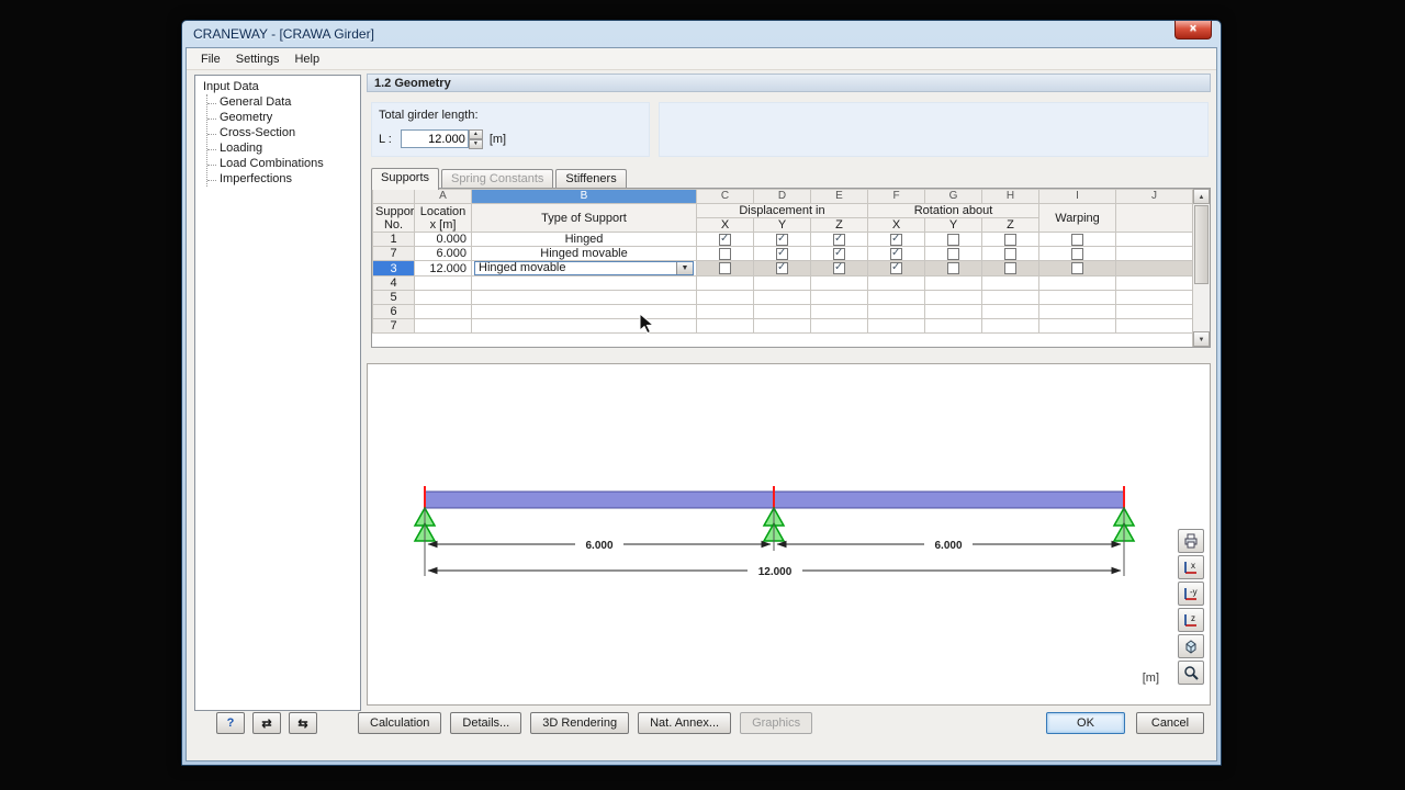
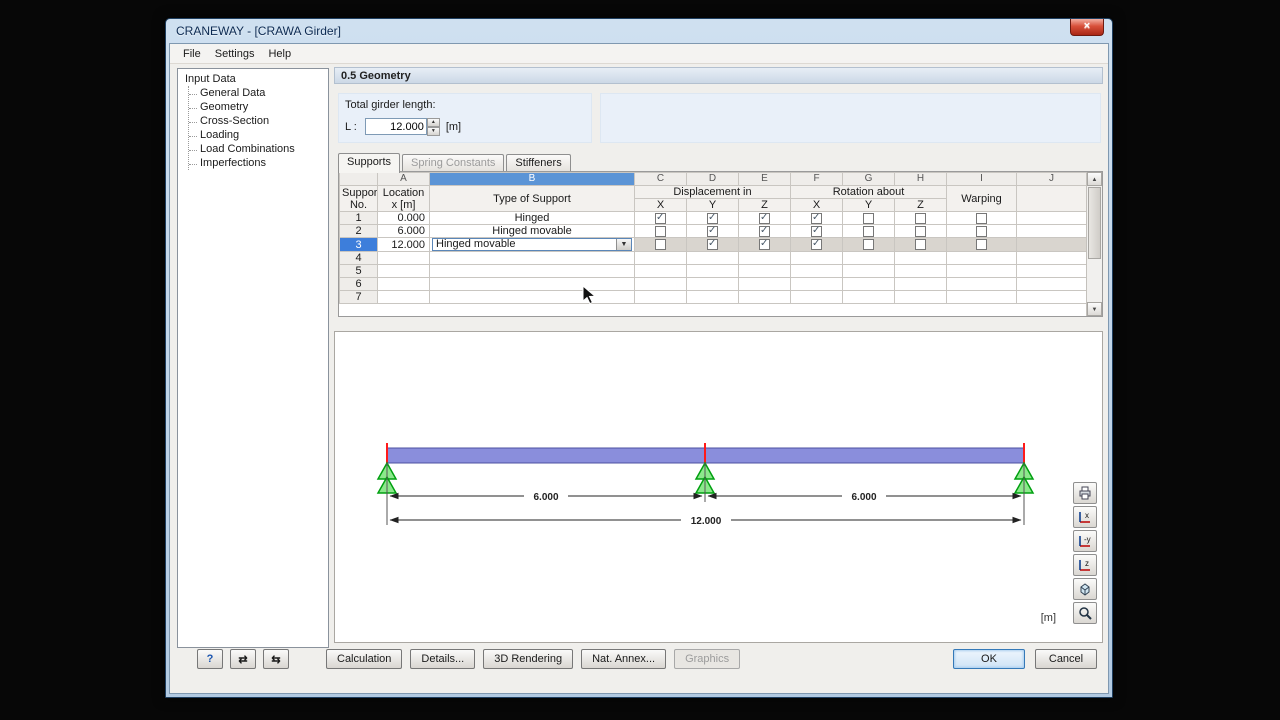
  CRANEWAY - [CRAWA Girder]
  ×
  File Settings Help
  Input Data
  General Data
  Geometry
  Cross-Section
  Loading
  Load Combinations
  Imperfections
- 1.2 Geometry
+ 0.5 Geometry
  Total girder length:
  L :
  12.000
  [m]
  Supports Spring Constants Stiffeners
  	A	B	C	D	E	F	G	H	I	J
  Suppor No.	Location x [m]	Type of Support	Displacement in	Rotation about	Warping
  X	Y	Z	X	Y	Z
  1	0.000	Hinged
- 7	6.000	Hinged movable
+ 2	6.000	Hinged movable
  3	12.000	Hinged movable
  4
  5
  6
  7
  6.000
  6.000
  12.000
  x
  -y
  z
  [m]
  ?
  ⇄
  ⇆
  Calculation
  Details...
  3D Rendering
  Nat. Annex...
  Graphics
  OK
  Cancel
